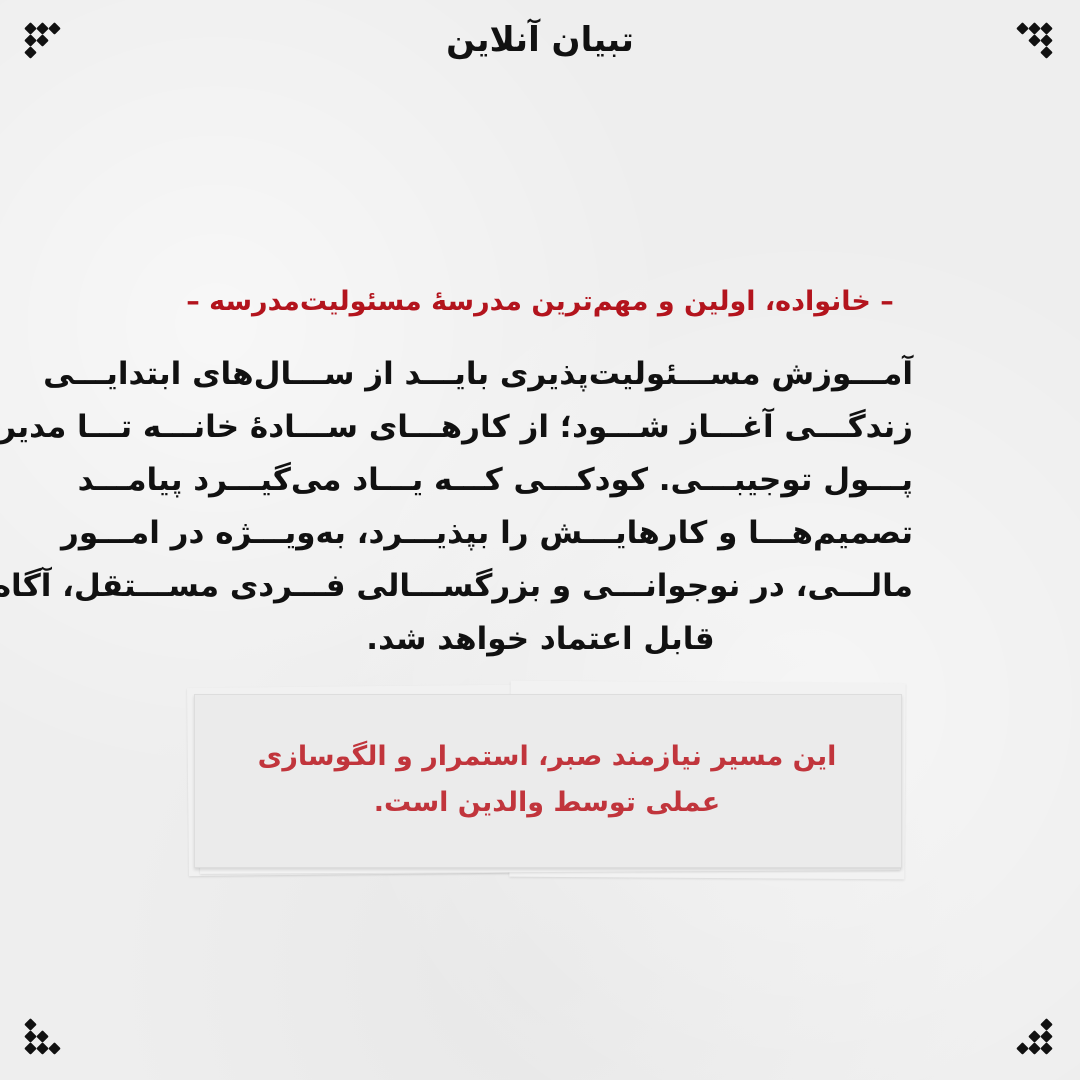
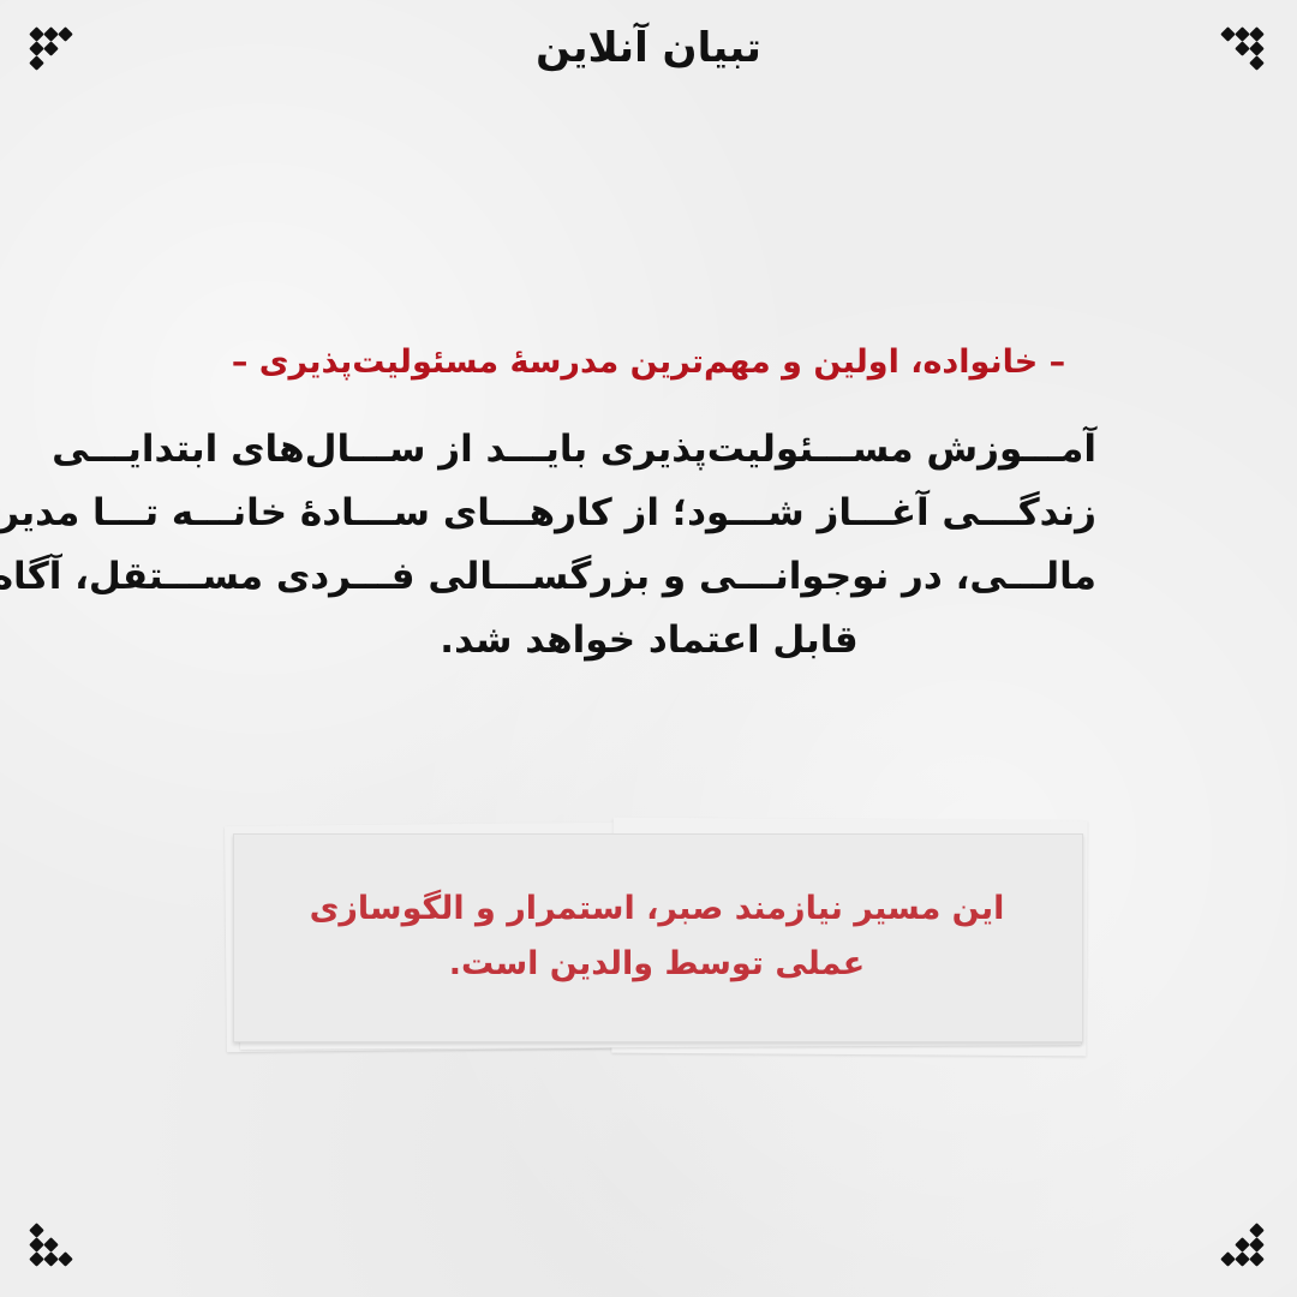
  تبیان آنلاین
- – خانواده، اولین و مهم‌ترین مدرسهٔ مسئولیت‌مدرسه –
+ – خانواده، اولین و مهم‌ترین مدرسهٔ مسئولیت‌پذیری –
  آمـــوزش مســـئولیت‌پذیری بایـــد از ســـال‌های ابتدایـــی
  زندگـــی آغـــاز شـــود؛ از کارهـــای ســـادهٔ خانـــه تـــا مدیر
- پـــول توجیبـــی. کودکـــی کـــه یـــاد می‌گیـــرد پیامـــد
- تصمیم‌هـــا و کارهایـــش را بپذیـــرد، به‌ویـــژه در امـــور
  مالـــی، در نوجوانـــی و بزرگســـالی فـــردی مســـتقل، آگاه
  قابل اعتماد خواهد شد.
  این مسیر نیازمند صبر، استمرار و الگوسازی
  عملی توسط والدین است.
